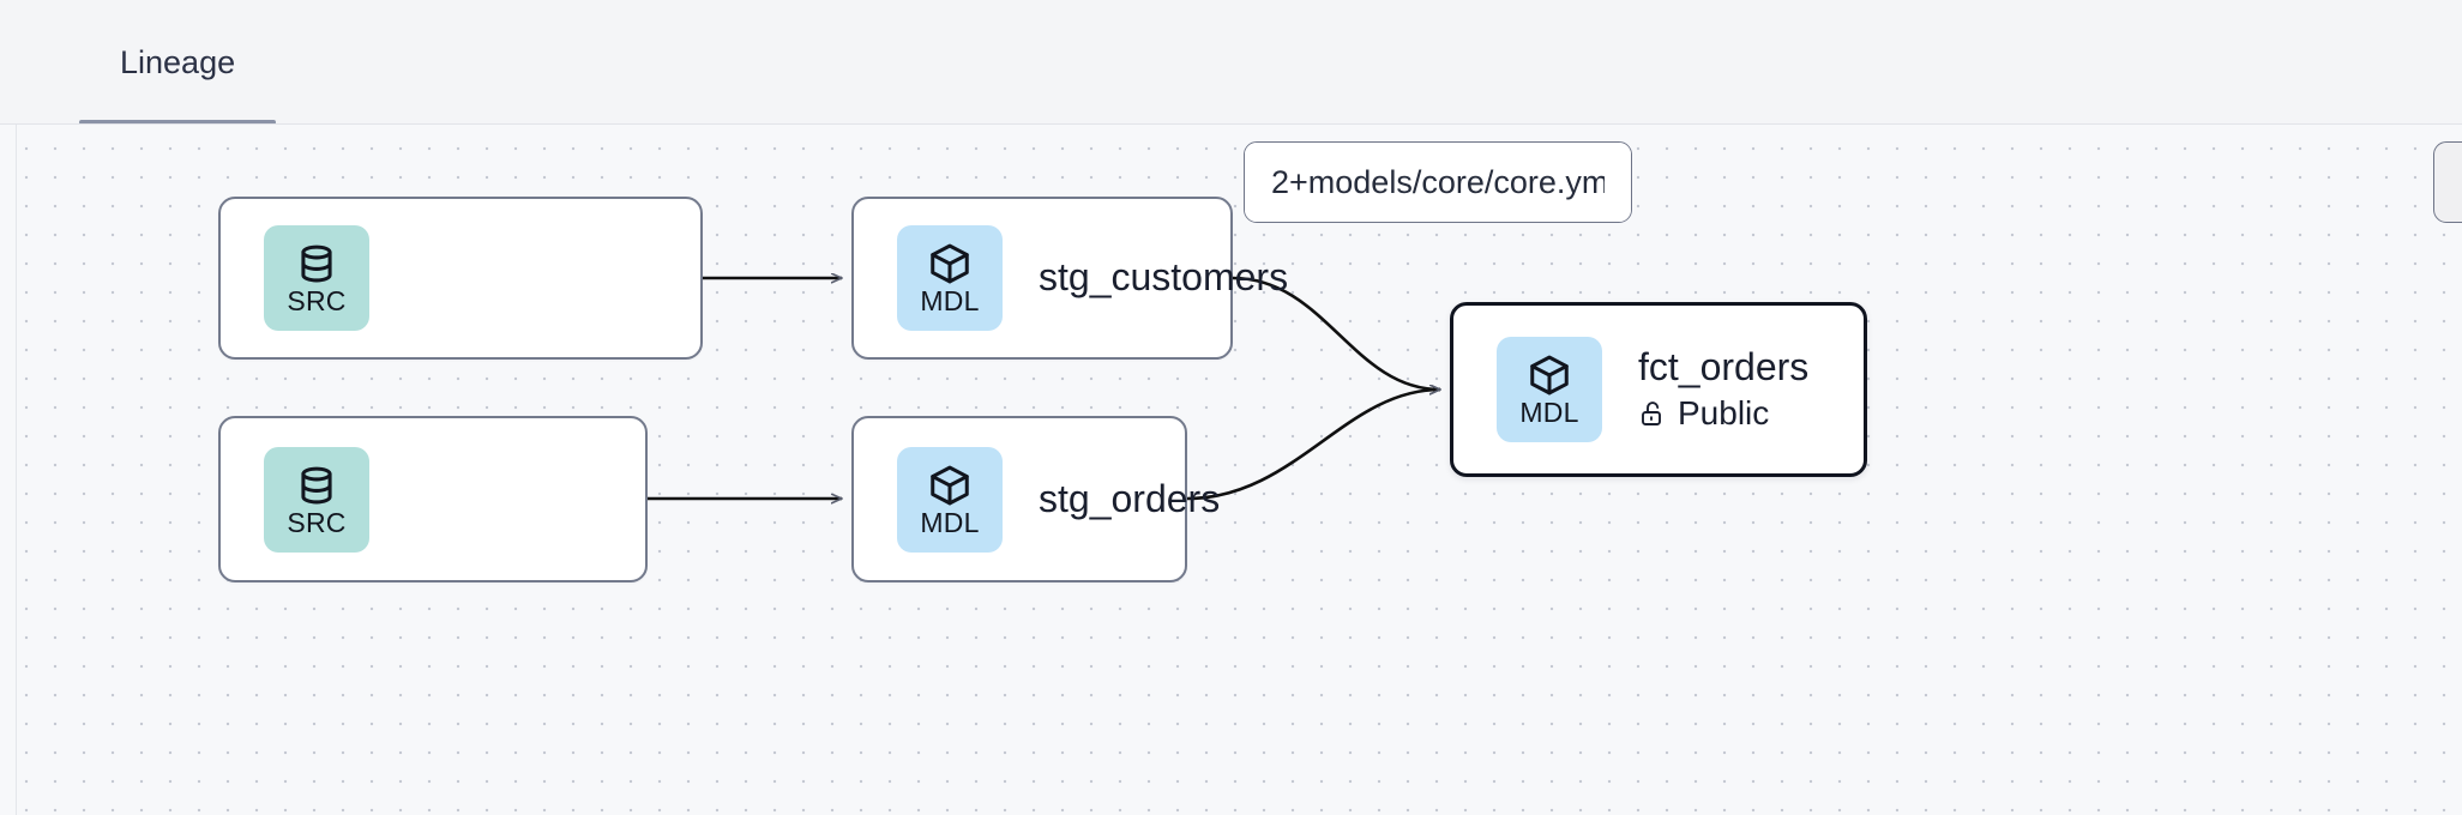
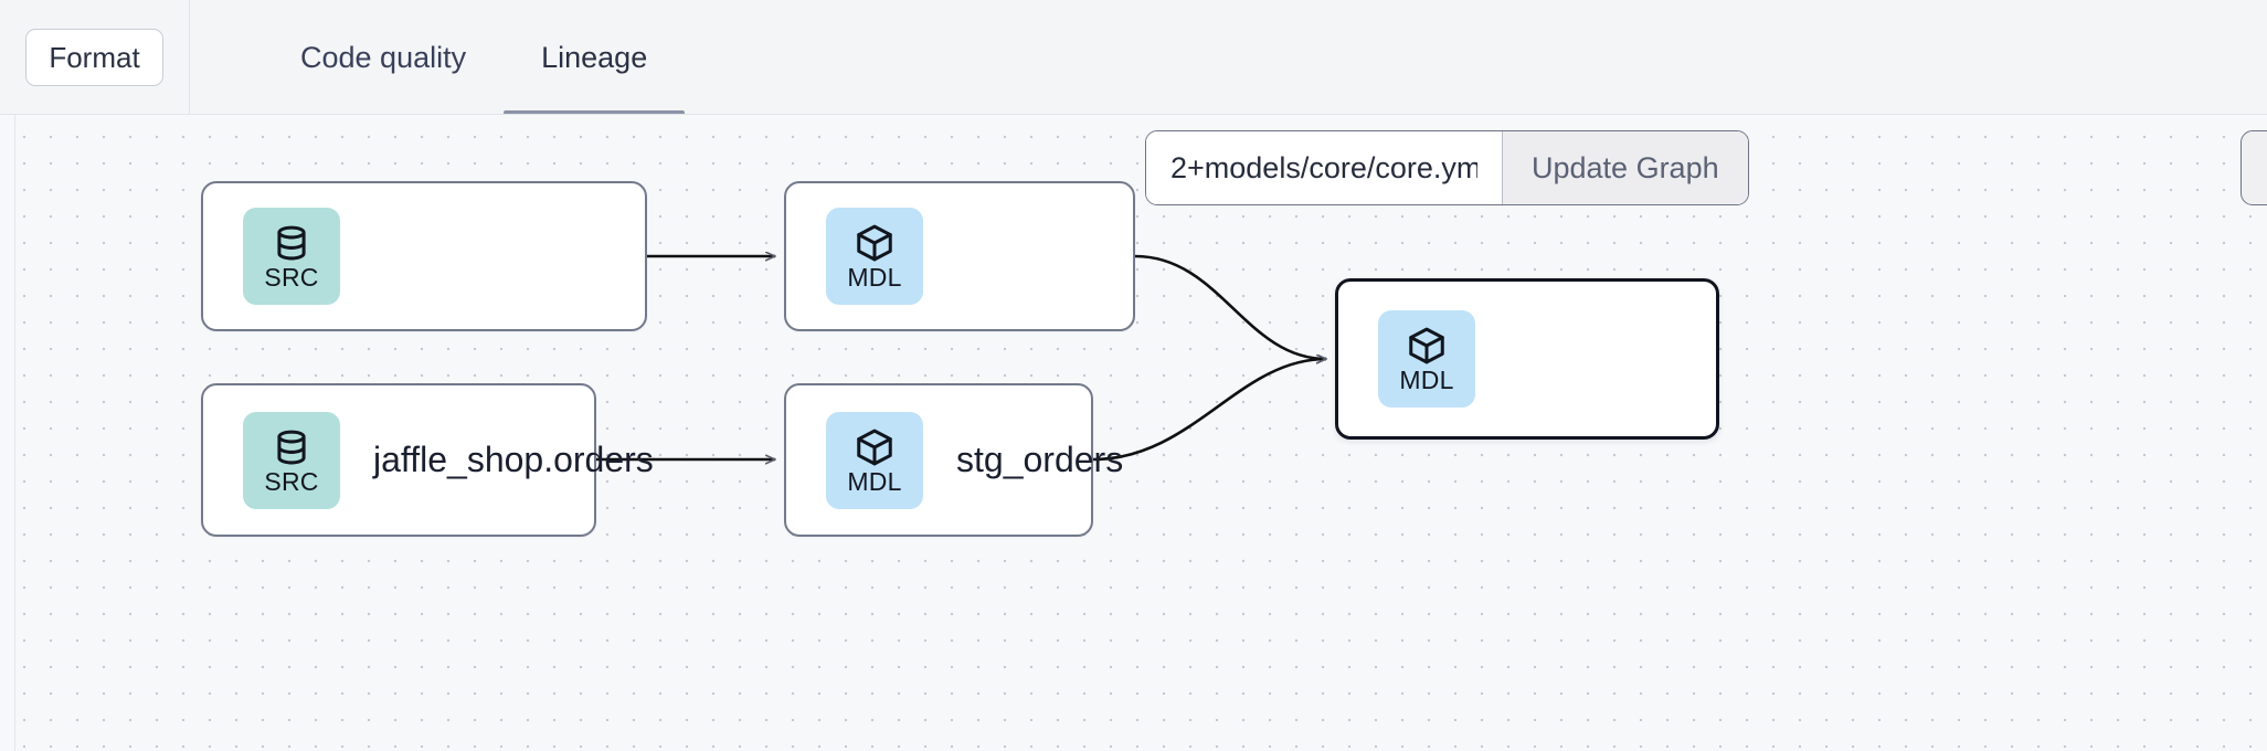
+ Format
+ Code quality
  Lineage
  SRC
  MDL
- stg_customers
  SRC
+ jaffle_shop.orders
  MDL
  stg_orders
  MDL
- fct_orders
- Public
  2+models/core/core.ym
+ Update Graph
